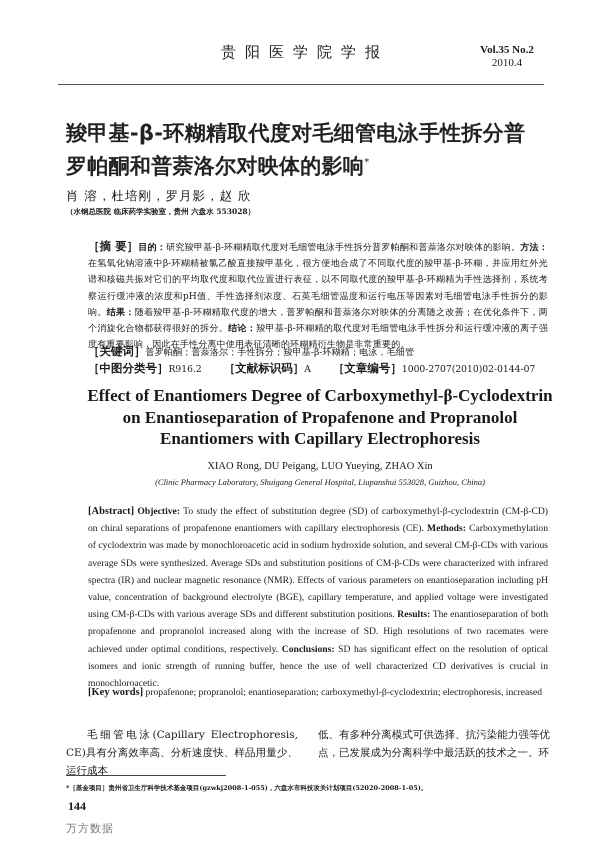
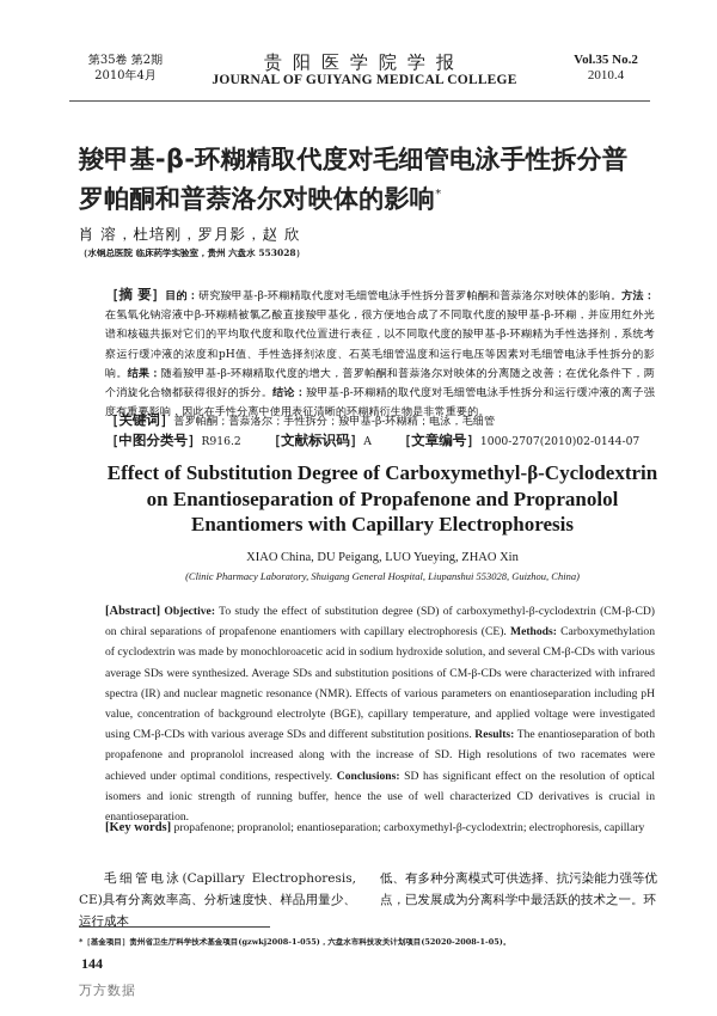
+ 第35卷 第2期
+ 2010年4月
  贵阳医学院学报
+ JOURNAL OF GUIYANG MEDICAL COLLEGE
  Vol.35 No.2
  2010.4
  羧甲基-β-环糊精取代度对毛细管电泳手性拆分普罗帕酮和普萘洛尔对映体的影响*
  肖 溶，杜培刚，罗月影，赵 欣
  （水钢总医院 临床药学实验室，贵州 六盘水 553028）
  ［摘 要］目的：研究羧甲基-β-环糊精取代度对毛细管电泳手性拆分普罗帕酮和普萘洛尔对映体的影响。方法：在氢氧化钠溶液中β-环糊精被氯乙酸直接羧甲基化，很方便地合成了不同取代度的羧甲基-β-环糊，并应用红外光谱和核磁共振对它们的平均取代度和取代位置进行表征，以不同取代度的羧甲基-β-环糊精为手性选择剂，系统考察运行缓冲液的浓度和pH值、手性选择剂浓度、石英毛细管温度和运行电压等因素对毛细管电泳手性拆分的影响。结果：随着羧甲基-β-环糊精取代度的增大，普罗帕酮和普萘洛尔对映体的分离随之改善；在优化条件下，两个消旋化合物都获得很好的拆分。结论：羧甲基-β-环糊精的取代度对毛细管电泳手性拆分和运行缓冲液的离子强度有重要影响，因此在手性分离中使用表征清晰的环糊精衍生物是非常重要的。
  ［关键词］普罗帕酮；普萘洛尔；手性拆分；羧甲基-β-环糊精；电泳，毛细管
  ［中图分类号］R916.2 ［文献标识码］A ［文章编号］1000-2707(2010)02-0144-07
- Effect of Enantiomers Degree of Carboxymethyl-β-Cyclodextrin on Enantioseparation of Propafenone and Propranolol Enantiomers with Capillary Electrophoresis
+ Effect of Substitution Degree of Carboxymethyl-β-Cyclodextrin on Enantioseparation of Propafenone and Propranolol Enantiomers with Capillary Electrophoresis
- XIAO Rong, DU Peigang, LUO Yueying, ZHAO Xin
+ XIAO China, DU Peigang, LUO Yueying, ZHAO Xin
  (Clinic Pharmacy Laboratory, Shuigang General Hospital, Liupanshui 553028, Guizhou, China)
- [Abstract] Objective: To study the effect of substitution degree (SD) of carboxymethyl-β-cyclodextrin (CM-β-CD) on chiral separations of propafenone enantiomers with capillary electrophoresis (CE). Methods: Carboxymethylation of cyclodextrin was made by monochloroacetic acid in sodium hydroxide solution, and several CM-β-CDs with various average SDs were synthesized. Average SDs and substitution positions of CM-β-CDs were characterized with infrared spectra (IR) and nuclear magnetic resonance (NMR). Effects of various parameters on enantioseparation including pH value, concentration of background electrolyte (BGE), capillary temperature, and applied voltage were investigated using CM-β-CDs with various average SDs and different substitution positions. Results: The enantioseparation of both propafenone and propranolol increased along with the increase of SD. High resolutions of two racemates were achieved under optimal conditions, respectively. Conclusions: SD has significant effect on the resolution of optical isomers and ionic strength of running buffer, hence the use of well characterized CD derivatives is crucial in monochloroacetic.
+ [Abstract] Objective: To study the effect of substitution degree (SD) of carboxymethyl-β-cyclodextrin (CM-β-CD) on chiral separations of propafenone enantiomers with capillary electrophoresis (CE). Methods: Carboxymethylation of cyclodextrin was made by monochloroacetic acid in sodium hydroxide solution, and several CM-β-CDs with various average SDs were synthesized. Average SDs and substitution positions of CM-β-CDs were characterized with infrared spectra (IR) and nuclear magnetic resonance (NMR). Effects of various parameters on enantioseparation including pH value, concentration of background electrolyte (BGE), capillary temperature, and applied voltage were investigated using CM-β-CDs with various average SDs and different substitution positions. Results: The enantioseparation of both propafenone and propranolol increased along with the increase of SD. High resolutions of two racemates were achieved under optimal conditions, respectively. Conclusions: SD has significant effect on the resolution of optical isomers and ionic strength of running buffer, hence the use of well characterized CD derivatives is crucial in enantioseparation.
- [Key words] propafenone; propranolol; enantioseparation; carboxymethyl-β-cyclodextrin; electrophoresis, increased
+ [Key words] propafenone; propranolol; enantioseparation; carboxymethyl-β-cyclodextrin; electrophoresis, capillary
  毛细管电泳(Capillary Electrophoresis, CE)具有分离效率高、分析速度快、样品用量少、运行成本
  低、有多种分离模式可供选择、抗污染能力强等优点，已发展成为分离科学中最活跃的技术之一。环
  *［基金项目］贵州省卫生厅科学技术基金项目(gzwkj2008-1-055)，六盘水市科技攻关计划项目(52020-2008-1-05)。
  144
  万方数据
